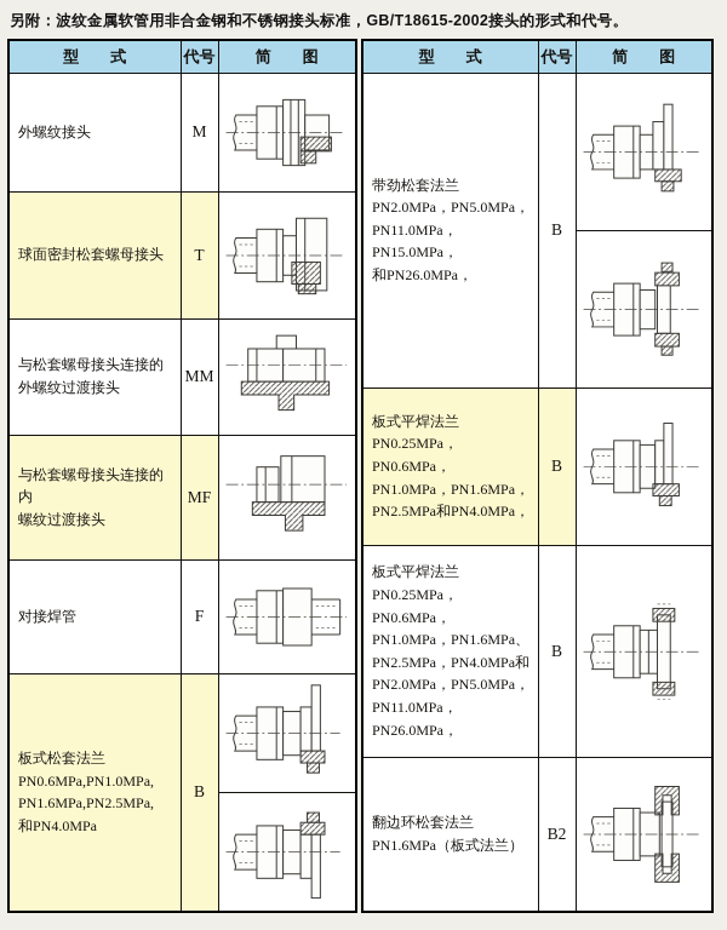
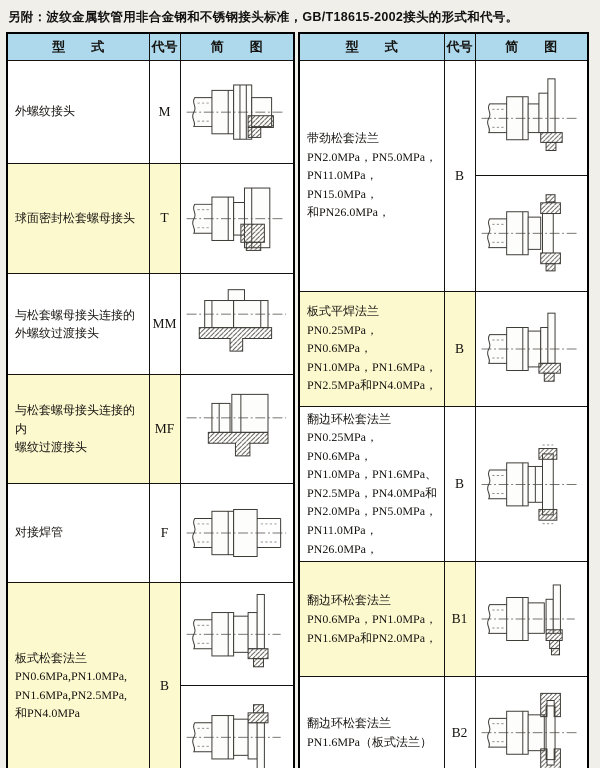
  另附：波纹金属软管用非合金钢和不锈钢接头标准，GB/T18615-2002接头的形式和代号。
  型 式	代号	简 图
  外螺纹接头	M
  球面密封松套螺母接头	T
  与松套螺母接头连接的 外螺纹过渡接头	MM
  与松套螺母接头连接的内 螺纹过渡接头	MF
  对接焊管	F
  板式松套法兰 PN0.6MPa,PN1.0MPa, PN1.6MPa,PN2.5MPa, 和PN4.0MPa	B
  型 式	代号	简 图
  带劲松套法兰 PN2.0MPa，PN5.0MPa， PN11.0MPa，PN15.0MPa， 和PN26.0MPa，	B
  板式平焊法兰 PN0.25MPa，PN0.6MPa， PN1.0MPa，PN1.6MPa， PN2.5MPa和PN4.0MPa，	B
- 板式平焊法兰 PN0.25MPa，PN0.6MPa， PN1.0MPa，PN1.6MPa、 PN2.5MPa，PN4.0MPa和 PN2.0MPa，PN5.0MPa， PN11.0MPa，PN26.0MPa，	B
+ 翻边环松套法兰 PN0.25MPa，PN0.6MPa， PN1.0MPa，PN1.6MPa、 PN2.5MPa，PN4.0MPa和 PN2.0MPa，PN5.0MPa， PN11.0MPa，PN26.0MPa，	B
+ 翻边环松套法兰 PN0.6MPa，PN1.0MPa， PN1.6MPa和PN2.0MPa，	B1
  翻边环松套法兰 PN1.6MPa（板式法兰）	B2
